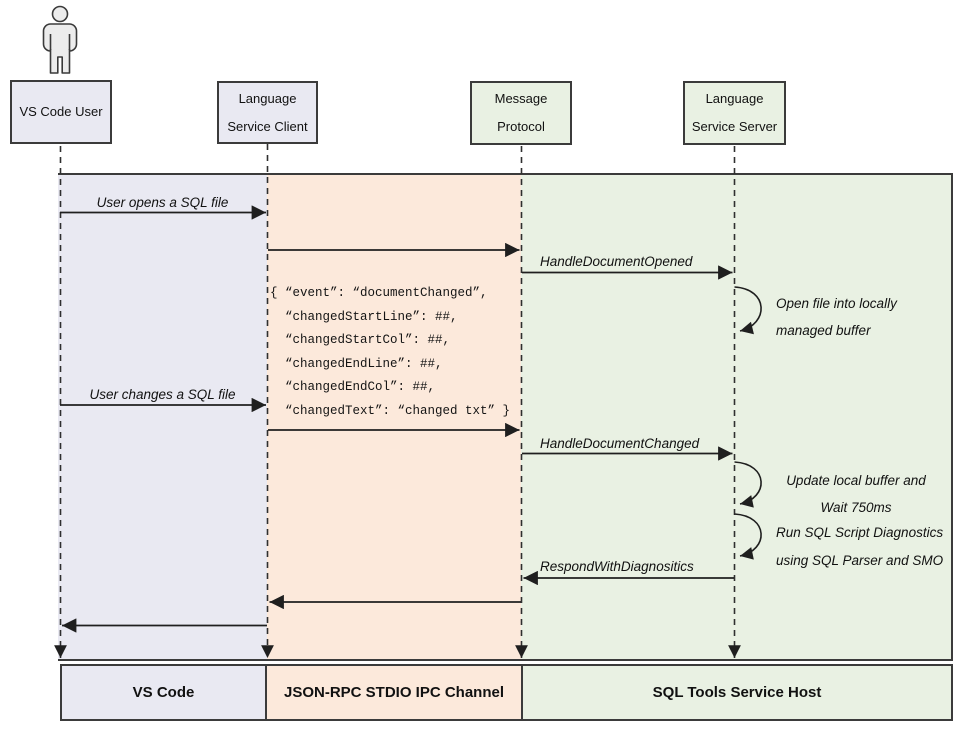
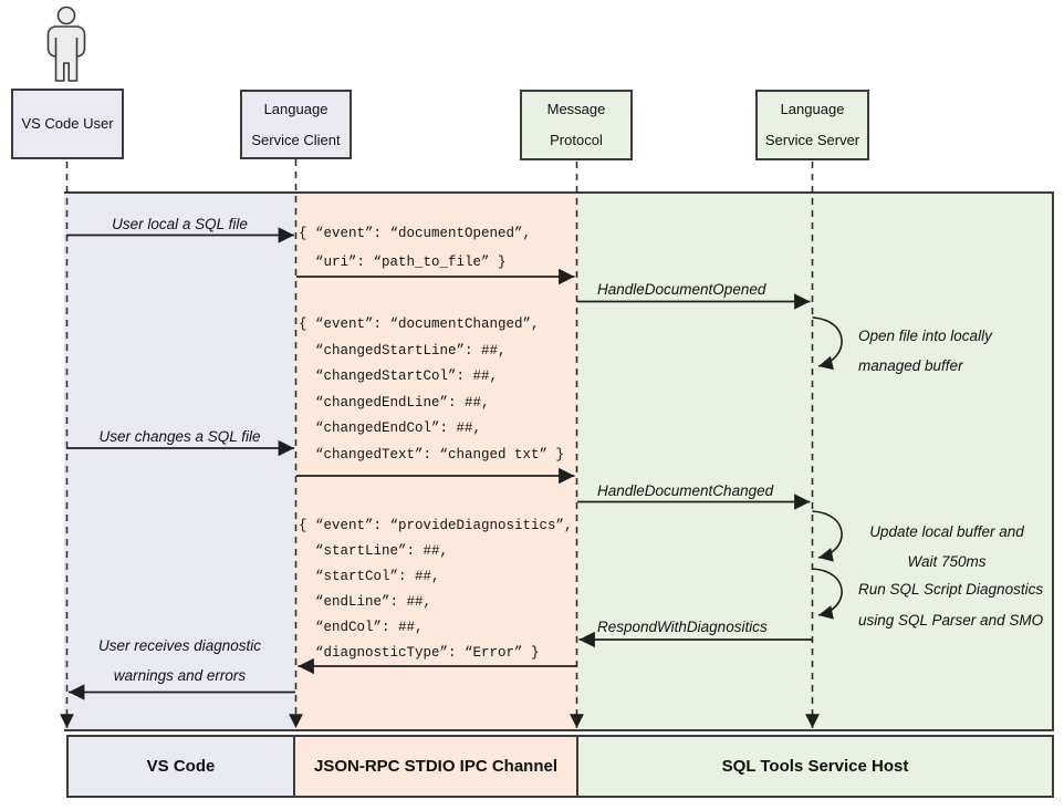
  VS Code User
  Language
  Service Client
  Message
  Protocol
  Language
  Service Server
- User opens a SQL file
+ User local a SQL file
  User changes a SQL file
+ User receives diagnostic
+ warnings and errors
  HandleDocumentOpened
  HandleDocumentChanged
  RespondWithDiagnositics
  Open file into locally
  managed buffer
  Update local buffer and
  Wait 750ms
  Run SQL Script Diagnostics
  using SQL Parser and SMO
+ { “event”: “documentOpened”,
+ “uri”: “path_to_file” }
  { “event”: “documentChanged”,
  “changedStartLine”: ##,
  “changedStartCol”: ##,
  “changedEndLine”: ##,
  “changedEndCol”: ##,
  “changedText”: “changed txt” }
+ { “event”: “provideDiagnositics”,
+ “startLine”: ##,
+ “startCol”: ##,
+ “endLine”: ##,
+ “endCol”: ##,
+ “diagnosticType”: “Error” }
  VS Code
  JSON-RPC STDIO IPC Channel
  SQL Tools Service Host
